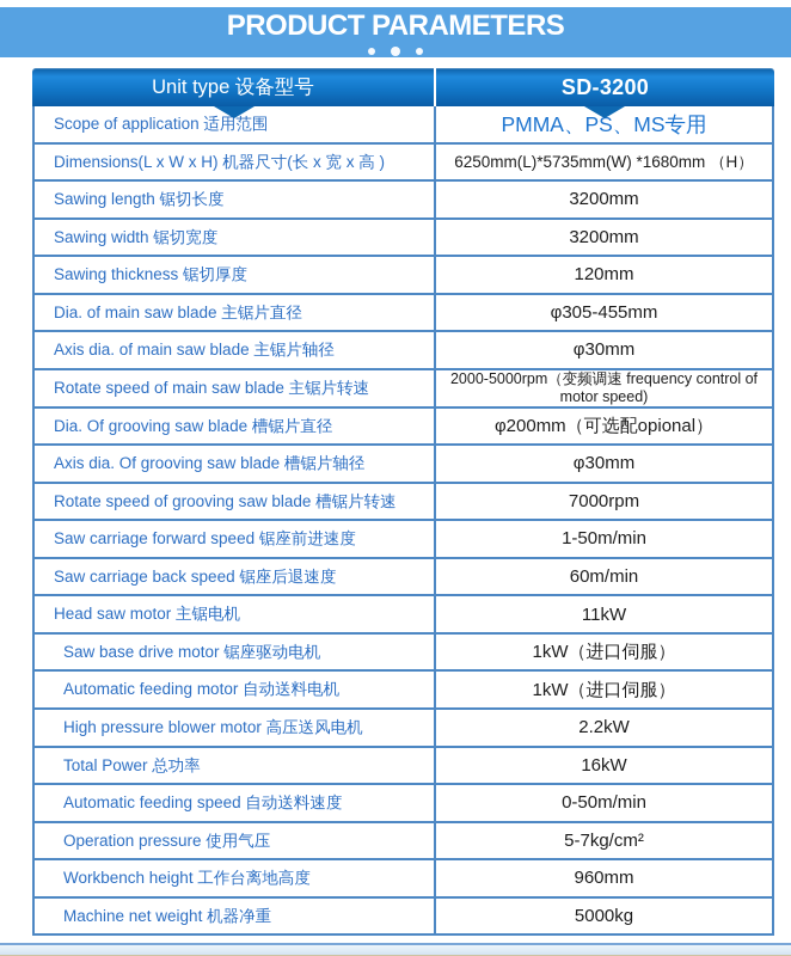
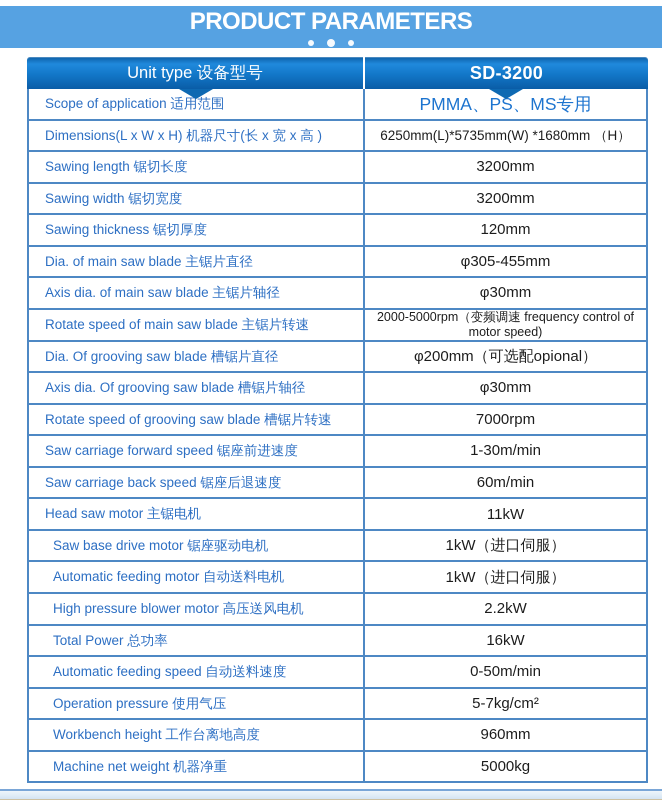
  PRODUCT PARAMETERS
  Unit type 设备型号
  SD-3200
  Scope of application 适用范围
  PMMA、PS、MS专用
  Dimensions(L x W x H) 机器尺寸(长 x 宽 x 高 )
  6250mm(L)*5735mm(W) *1680mm （H）
  Sawing length 锯切长度
  3200mm
  Sawing width 锯切宽度
  3200mm
  Sawing thickness 锯切厚度
  120mm
  Dia. of main saw blade 主锯片直径
  φ305-455mm
  Axis dia. of main saw blade 主锯片轴径
  φ30mm
  Rotate speed of main saw blade 主锯片转速
  2000-5000rpm（变频调速 frequency control of motor speed)
  Dia. Of grooving saw blade 槽锯片直径
  φ200mm（可选配opional）
  Axis dia. Of grooving saw blade 槽锯片轴径
  φ30mm
  Rotate speed of grooving saw blade 槽锯片转速
  7000rpm
  Saw carriage forward speed 锯座前进速度
- 1-50m/min
+ 1-30m/min
  Saw carriage back speed 锯座后退速度
  60m/min
  Head saw motor 主锯电机
  11kW
  Saw base drive motor 锯座驱动电机
  1kW（进口伺服）
  Automatic feeding motor 自动送料电机
  1kW（进口伺服）
  High pressure blower motor 高压送风电机
  2.2kW
  Total Power 总功率
  16kW
  Automatic feeding speed 自动送料速度
  0-50m/min
  Operation pressure 使用气压
  5-7kg/cm²
  Workbench height 工作台离地高度
  960mm
  Machine net weight 机器净重
  5000kg
